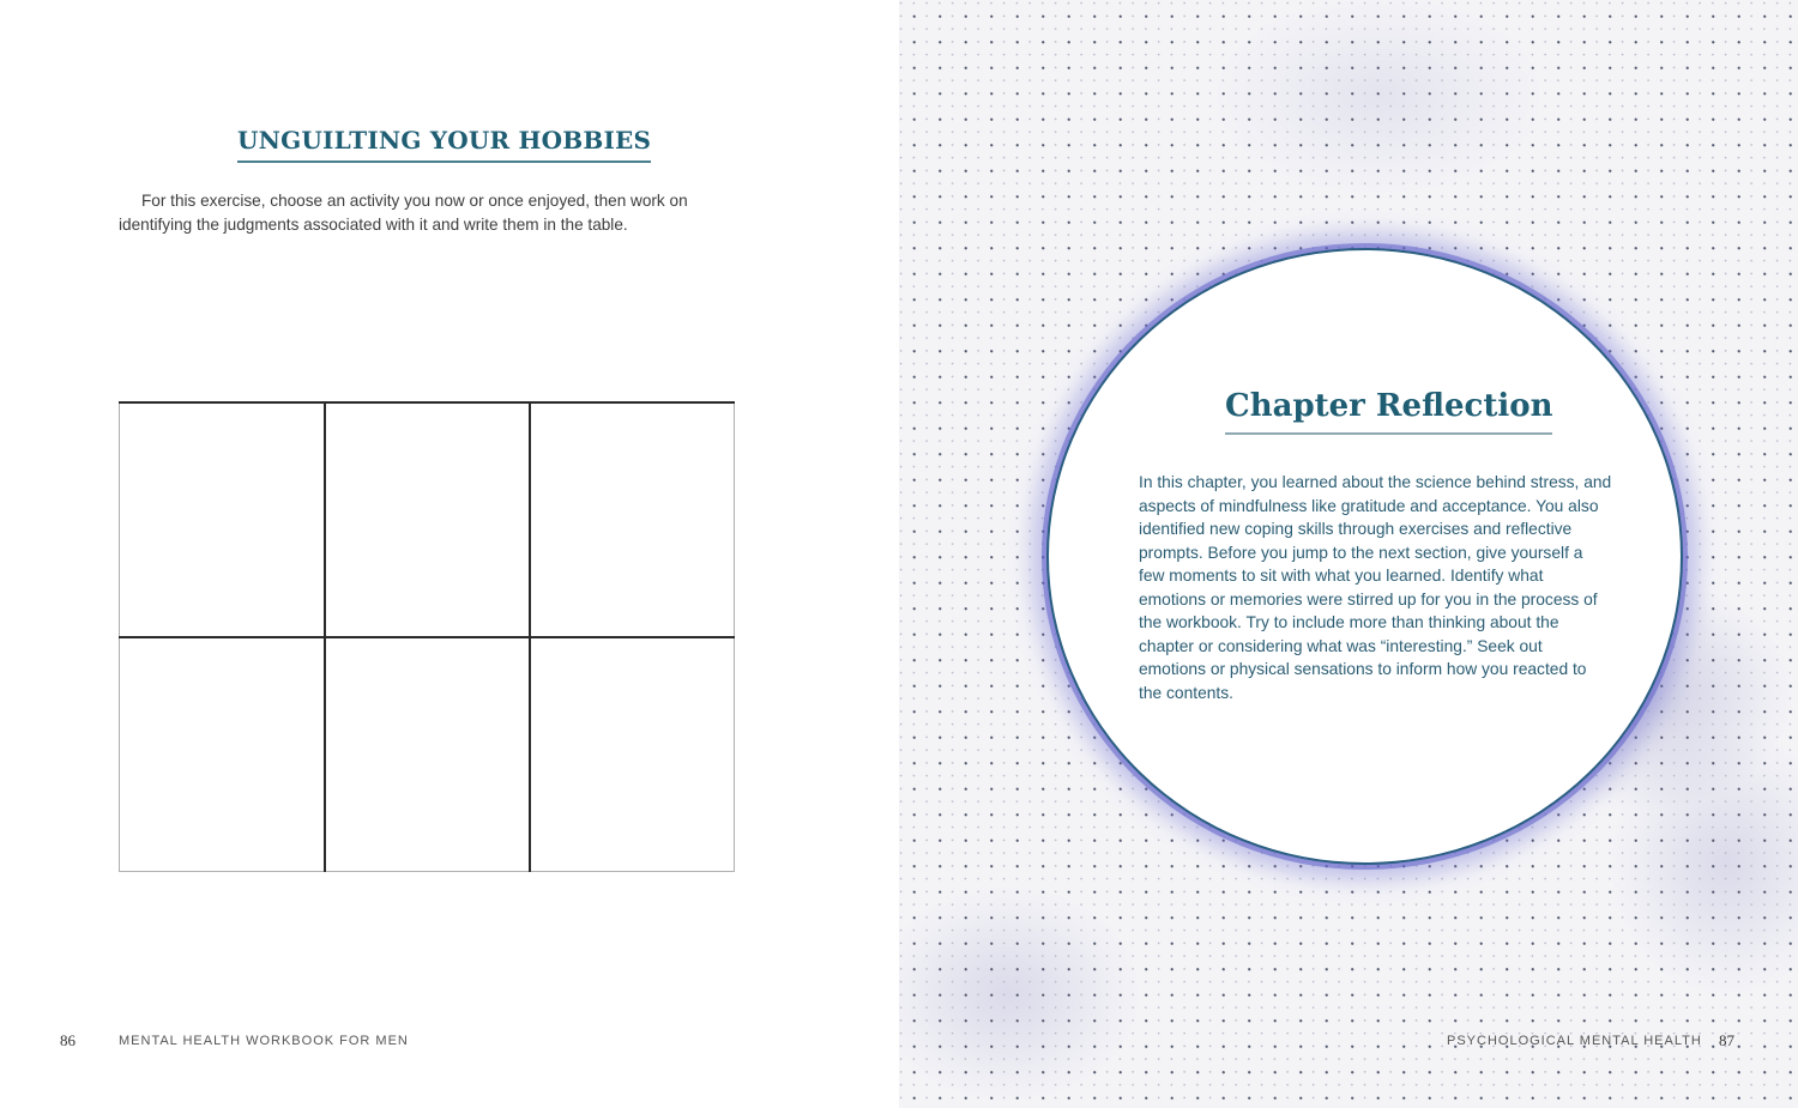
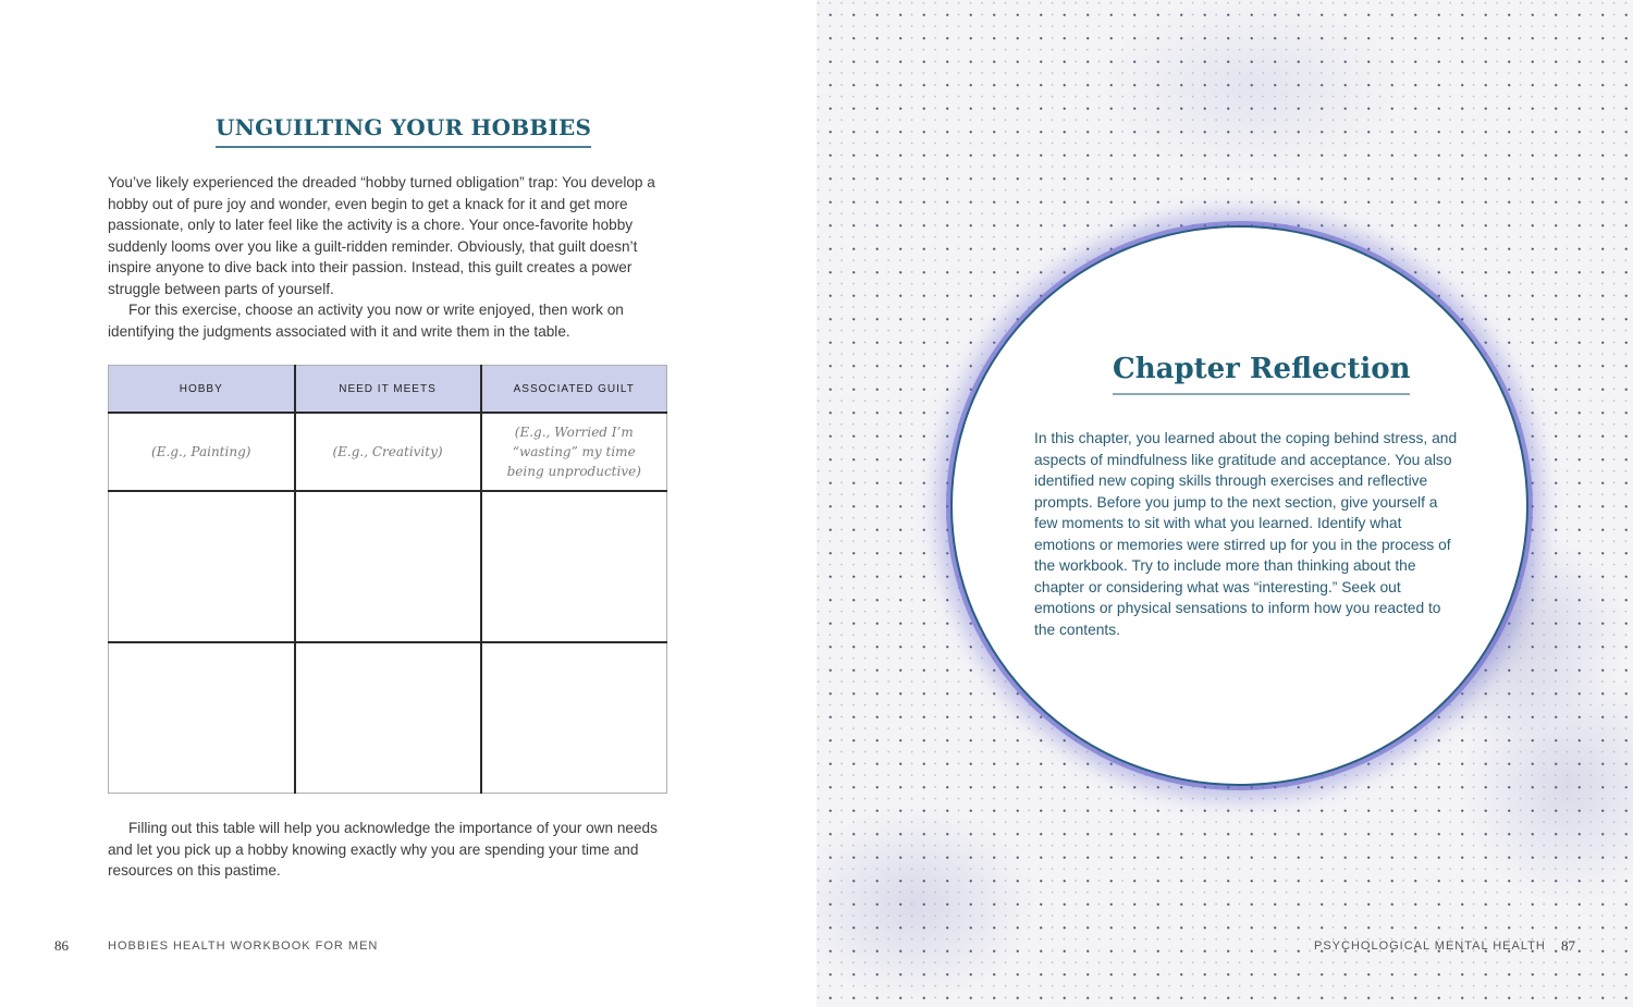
  UNGUILTING YOUR HOBBIES
+ You’ve likely experienced the dreaded “hobby turned obligation” trap: You develop a hobby out of pure joy and wonder, even begin to get a knack for it and get more passionate, only to later feel like the activity is a chore. Your once-favorite hobby suddenly looms over you like a guilt-ridden reminder. Obviously, that guilt doesn’t inspire anyone to dive back into their passion. Instead, this guilt creates a power struggle between parts of yourself.
- For this exercise, choose an activity you now or once enjoyed, then work on identifying the judgments associated with it and write them in the table.
+ For this exercise, choose an activity you now or write enjoyed, then work on identifying the judgments associated with it and write them in the table.
+ HOBBY	NEED IT MEETS	ASSOCIATED GUILT
+ (E.g., Painting)	(E.g., Creativity)	(E.g., Worried I’m “wasting” my time being unproductive)
+ Filling out this table will help you acknowledge the importance of your own needs and let you pick up a hobby knowing exactly why you are spending your time and resources on this pastime.
  86
- MENTAL HEALTH WORKBOOK FOR MEN
+ HOBBIES HEALTH WORKBOOK FOR MEN
  Chapter Reflection
- In this chapter, you learned about the science behind stress, and aspects of mindfulness like gratitude and acceptance. You also identified new coping skills through exercises and reflective prompts. Before you jump to the next section, give yourself a few moments to sit with what you learned. Identify what emotions or memories were stirred up for you in the process of the workbook. Try to include more than thinking about the chapter or considering what was “interesting.” Seek out emotions or physical sensations to inform how you reacted to the contents.
+ In this chapter, you learned about the coping behind stress, and aspects of mindfulness like gratitude and acceptance. You also identified new coping skills through exercises and reflective prompts. Before you jump to the next section, give yourself a few moments to sit with what you learned. Identify what emotions or memories were stirred up for you in the process of the workbook. Try to include more than thinking about the chapter or considering what was “interesting.” Seek out emotions or physical sensations to inform how you reacted to the contents.
  PSYCHOLOGICAL MENTAL HEALTH
  87
